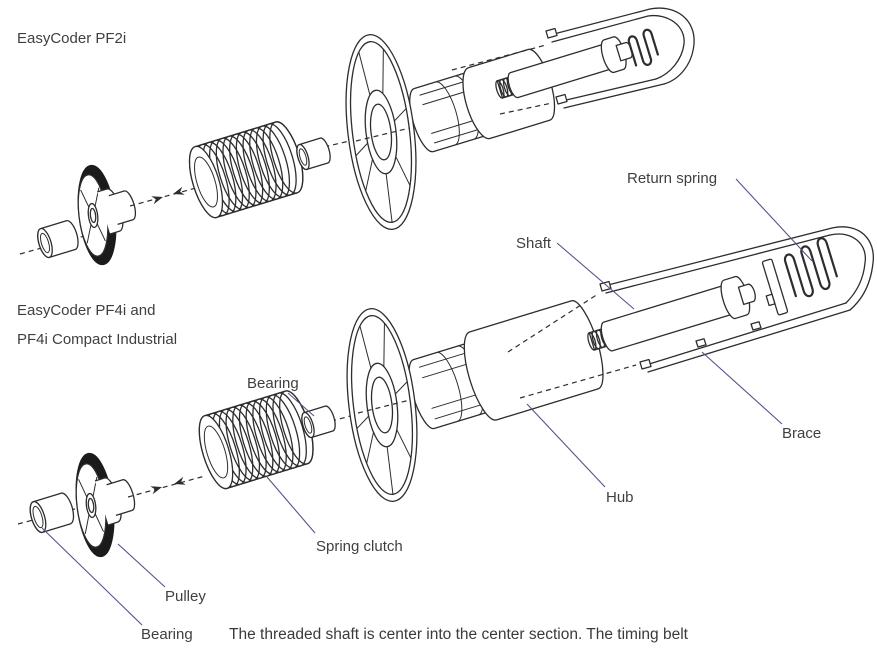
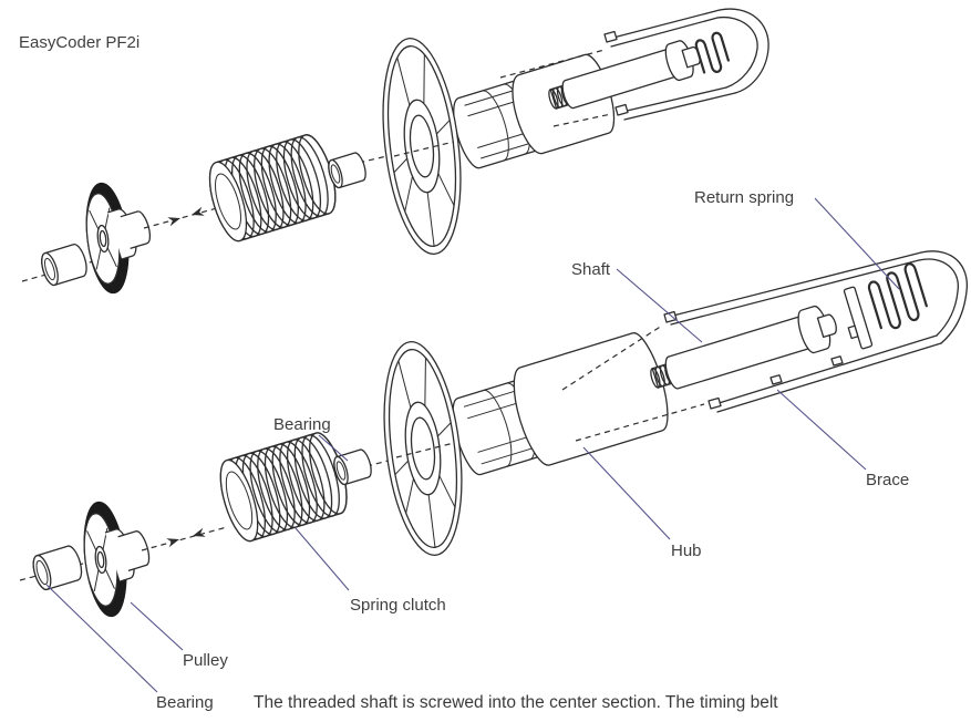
  EasyCoder PF2i
- EasyCoder PF4i and
- PF4i Compact Industrial
  Return spring
  Shaft
  Bearing
  Spring clutch
  Hub
  Brace
  Pulley
  Bearing
- The threaded shaft is center into the center section. The timing belt
+ The threaded shaft is screwed into the center section. The timing belt
